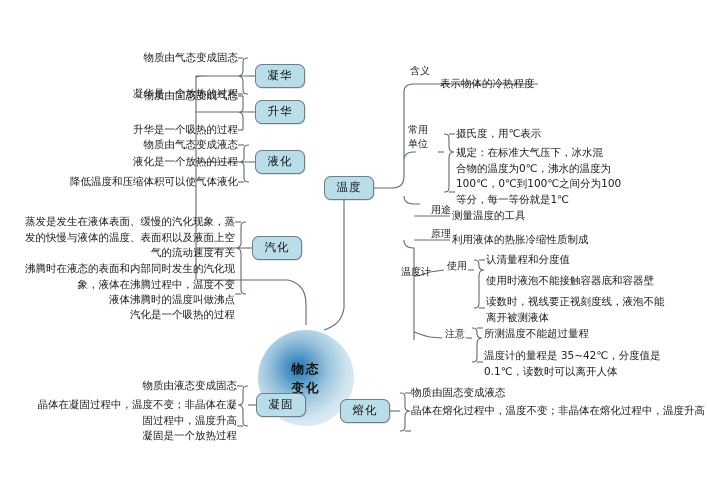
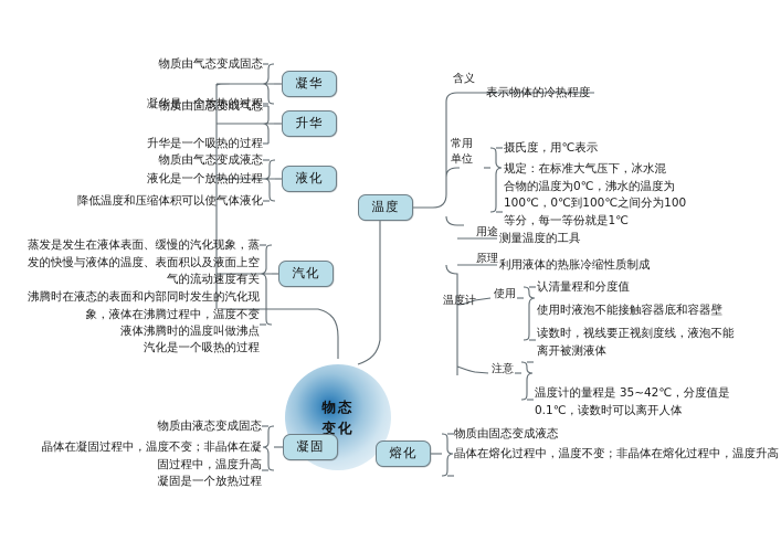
  物态
  变化
  凝华
  升华
  液化
  汽化
  凝固
  熔化
  温度
  物质由气态变成固态
  凝华是一个放热的过程
  物质由固态变成气态
  升华是一个吸热的过程
  物质由气态变成液态
  液化是一个放热的过程
  降低温度和压缩体积可以使气体液化
  蒸发是发生在液体表面、缓慢的汽化现象，蒸
  发的快慢与液体的温度、表面积以及液面上空
  气的流动速度有关
  沸腾时在液态的表面和内部同时发生的汽化现
  象，液体在沸腾过程中，温度不变
  液体沸腾时的温度叫做沸点
  汽化是一个吸热的过程
  物质由液态变成固态
  晶体在凝固过程中，温度不变；非晶体在凝
  固过程中，温度升高
  凝固是一个放热过程
  物质由固态变成液态
  晶体在熔化过程中，温度不变；非晶体在熔化过程中，温度升高
  含义
  表示物体的冷热程度
  常用
  单位
  摄氏度，用℃表示
  规定：在标准大气压下，冰水混
  合物的温度为0℃，沸水的温度为
  100℃，0℃到100℃之间分为100
  等分，每一等份就是1℃
  温度计
  用途
  测量温度的工具
  原理
  利用液体的热胀冷缩性质制成
  使用
  认清量程和分度值
  使用时液泡不能接触容器底和容器壁
  读数时，视线要正视刻度线，液泡不能
  离开被测液体
  注意
- 所测温度不能超过量程
  温度计的量程是 35~42℃，分度值是
  0.1℃，读数时可以离开人体
